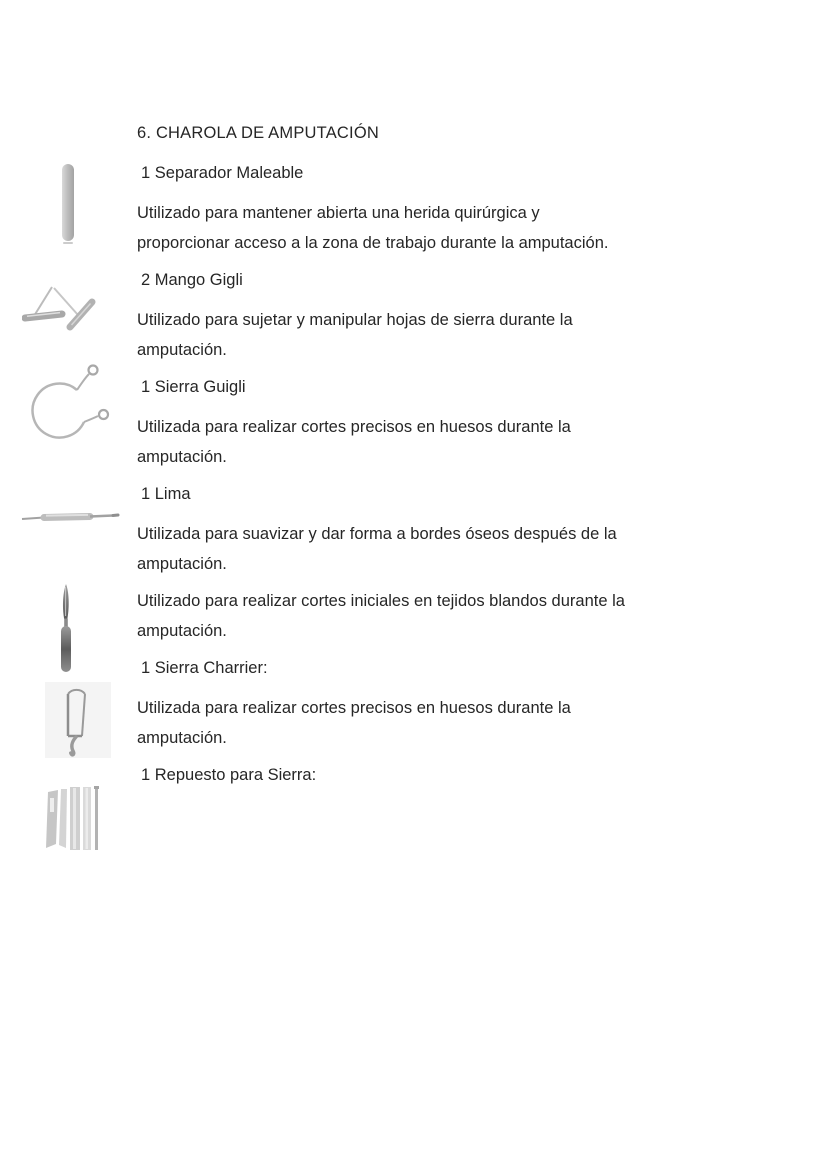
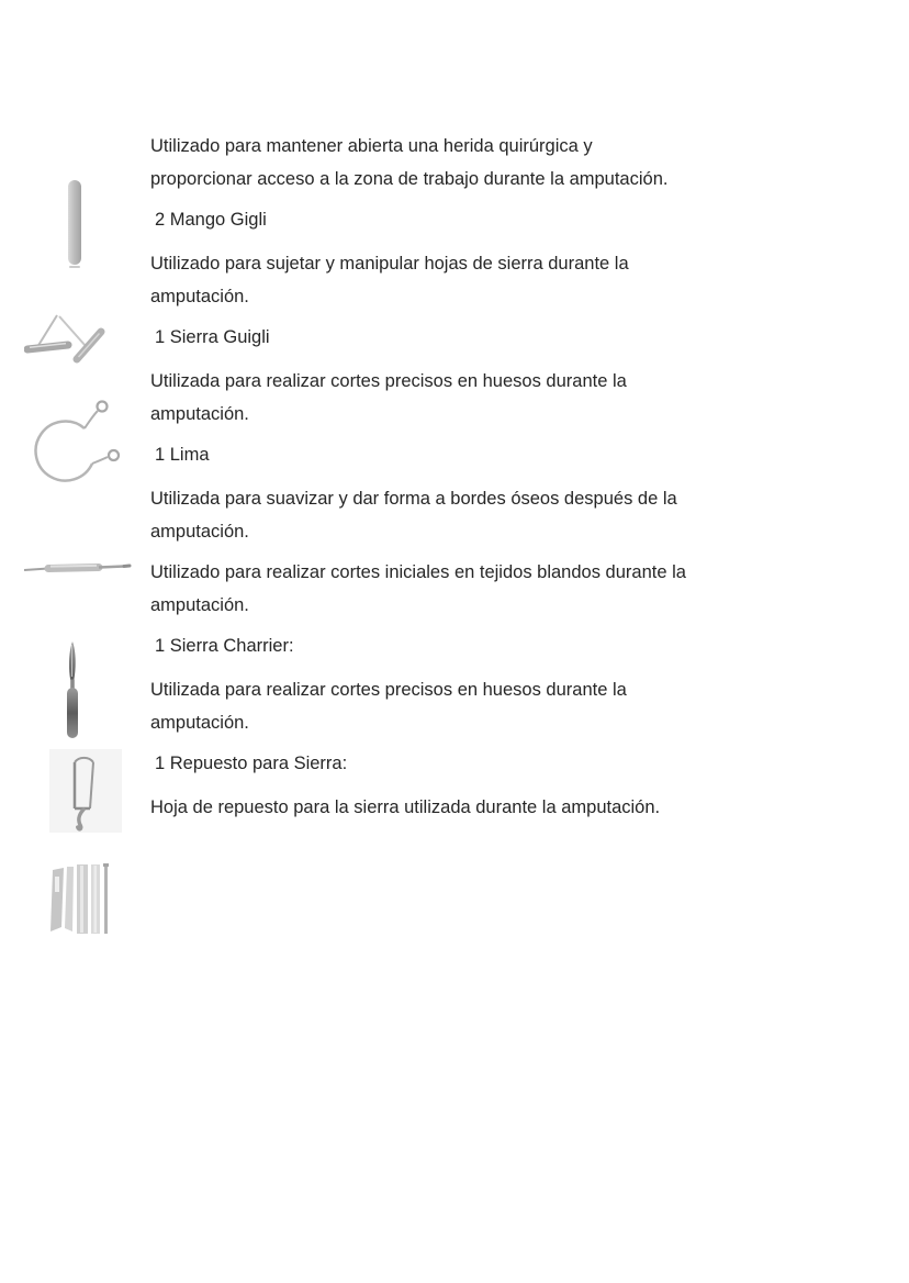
- 6. CHAROLA DE AMPUTACIÓN
- 1 Separador Maleable
  Utilizado para mantener abierta una herida quirúrgica y
  proporcionar acceso a la zona de trabajo durante la amputación.
  2 Mango Gigli
  Utilizado para sujetar y manipular hojas de sierra durante la
  amputación.
  1 Sierra Guigli
  Utilizada para realizar cortes precisos en huesos durante la
  amputación.
  1 Lima
  Utilizada para suavizar y dar forma a bordes óseos después de la
  amputación.
  Utilizado para realizar cortes iniciales en tejidos blandos durante la
  amputación.
  1 Sierra Charrier:
  Utilizada para realizar cortes precisos en huesos durante la
  amputación.
  1 Repuesto para Sierra:
+ Hoja de repuesto para la sierra utilizada durante la amputación.
